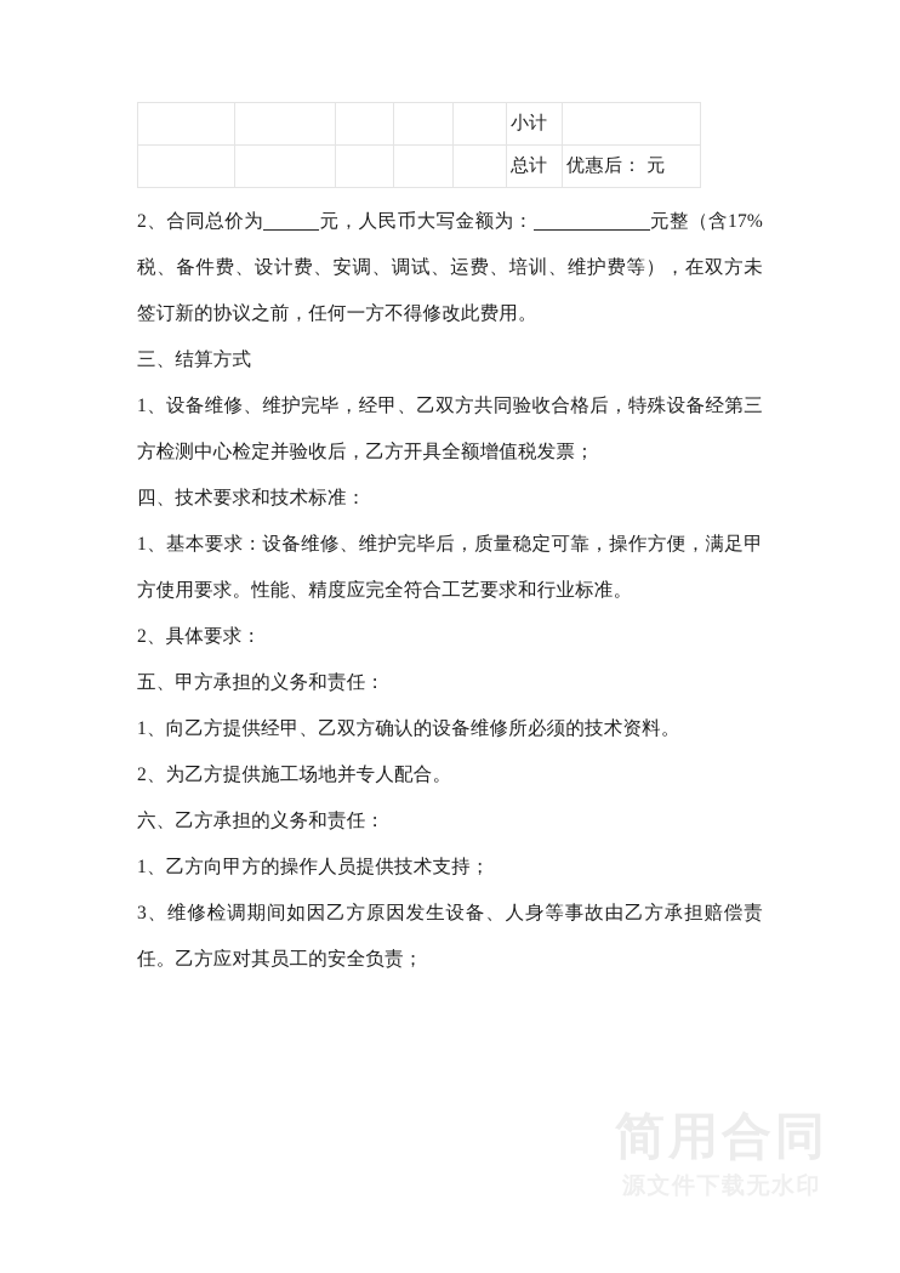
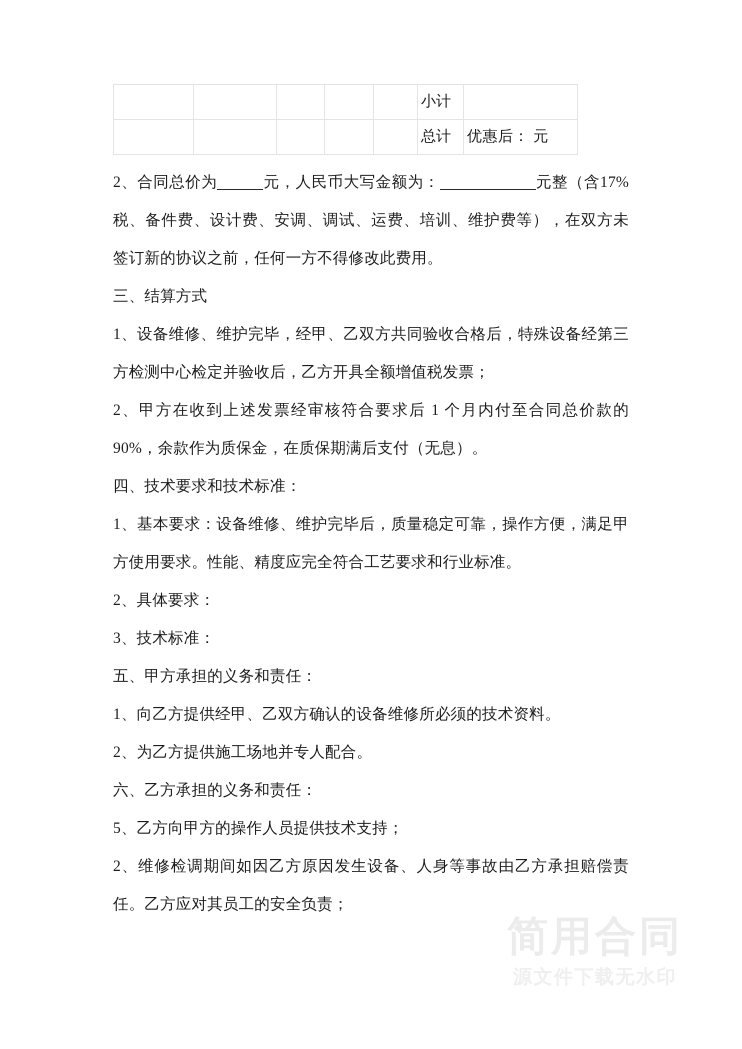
  					小计
  					总计	优惠后： 元
  2、合同总价为 元，人民币大写金额为： 元整（含17%税、备件费、设计费、安调、调试、运费、培训、维护费等），在双方未签订新的协议之前，任何一方不得修改此费用。
  三、结算方式
  1、设备维修、维护完毕，经甲、乙双方共同验收合格后，特殊设备经第三方检测中心检定并验收后，乙方开具全额增值税发票；
+ 2、甲方在收到上述发票经审核符合要求后 1 个月内付至合同总价款的 90%，余款作为质保金，在质保期满后支付（无息）。
  四、技术要求和技术标准：
  1、基本要求：设备维修、维护完毕后，质量稳定可靠，操作方便，满足甲方使用要求。性能、精度应完全符合工艺要求和行业标准。
  2、具体要求：
+ 3、技术标准：
  五、甲方承担的义务和责任：
  1、向乙方提供经甲、乙双方确认的设备维修所必须的技术资料。
  2、为乙方提供施工场地并专人配合。
  六、乙方承担的义务和责任：
- 1、乙方向甲方的操作人员提供技术支持；
+ 5、乙方向甲方的操作人员提供技术支持；
- 3、维修检调期间如因乙方原因发生设备、人身等事故由乙方承担赔偿责任。乙方应对其员工的安全负责；
+ 2、维修检调期间如因乙方原因发生设备、人身等事故由乙方承担赔偿责任。乙方应对其员工的安全负责；
